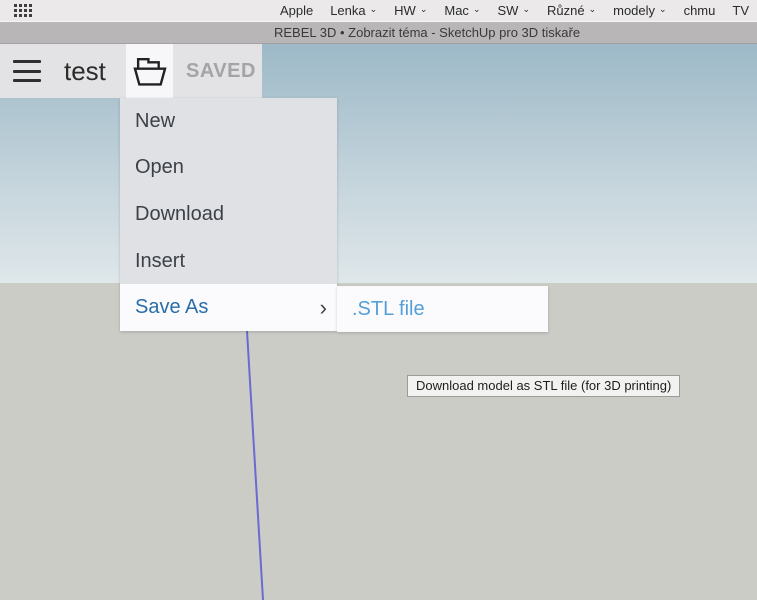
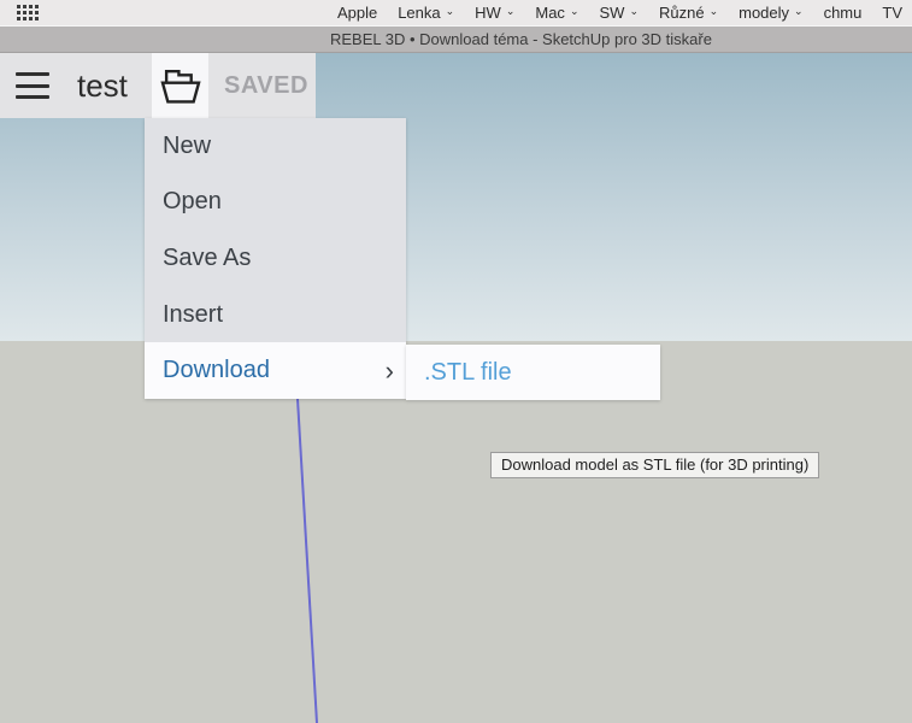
  Apple
  Lenka
  ⌄
  HW
  ⌄
  Mac
  ⌄
  SW
  ⌄
  Různé
  ⌄
  modely
  ⌄
  chmu
  TV
- REBEL 3D • Zobrazit téma - SketchUp pro 3D tiskaře
+ REBEL 3D • Download téma - SketchUp pro 3D tiskaře
  test
  SAVED
  New
  Open
- Download
+ Save As
  Insert
- Save As
+ Download
  ›
  .STL file
  Download model as STL file (for 3D printing)
